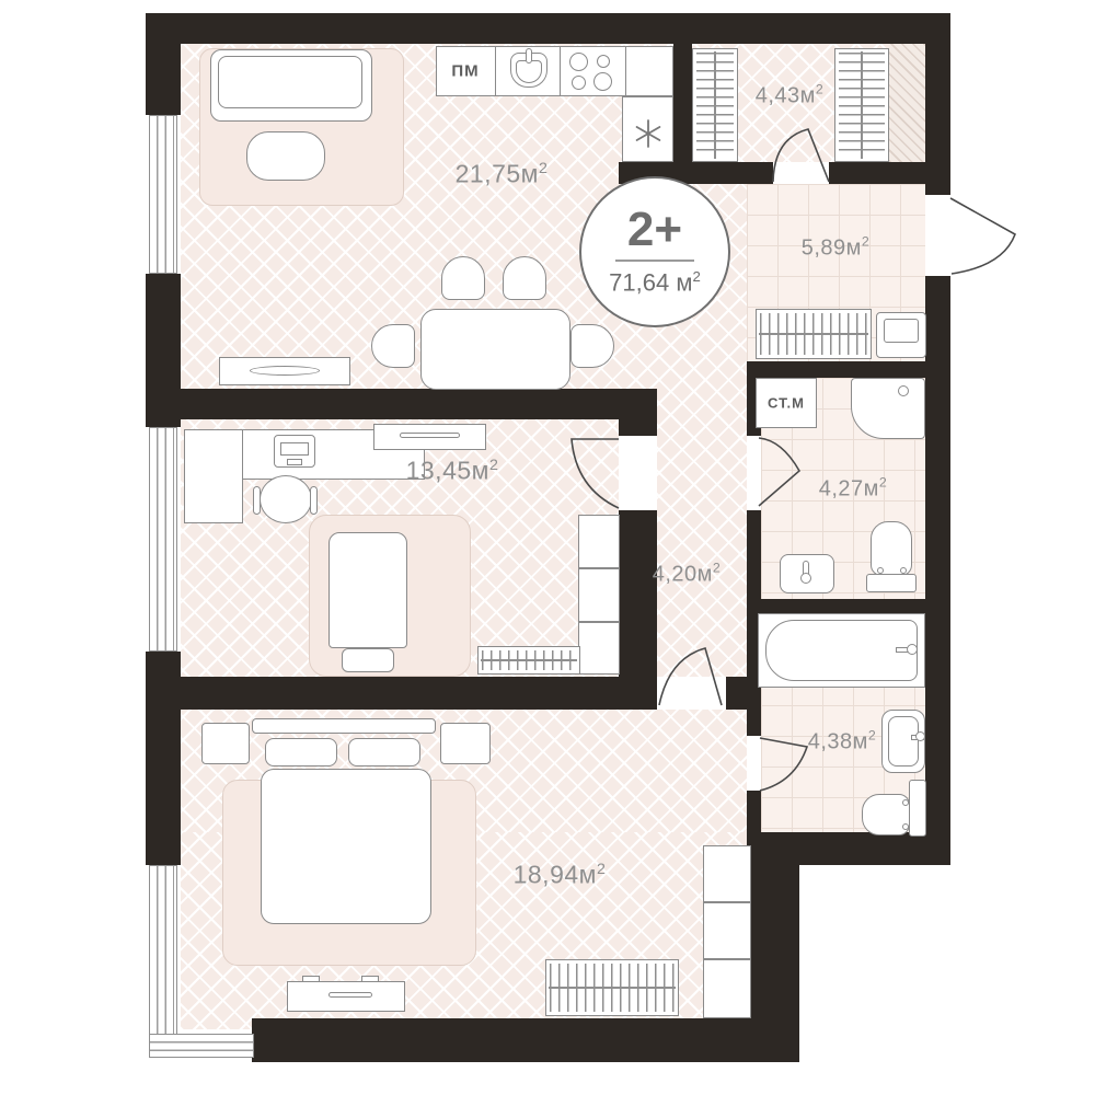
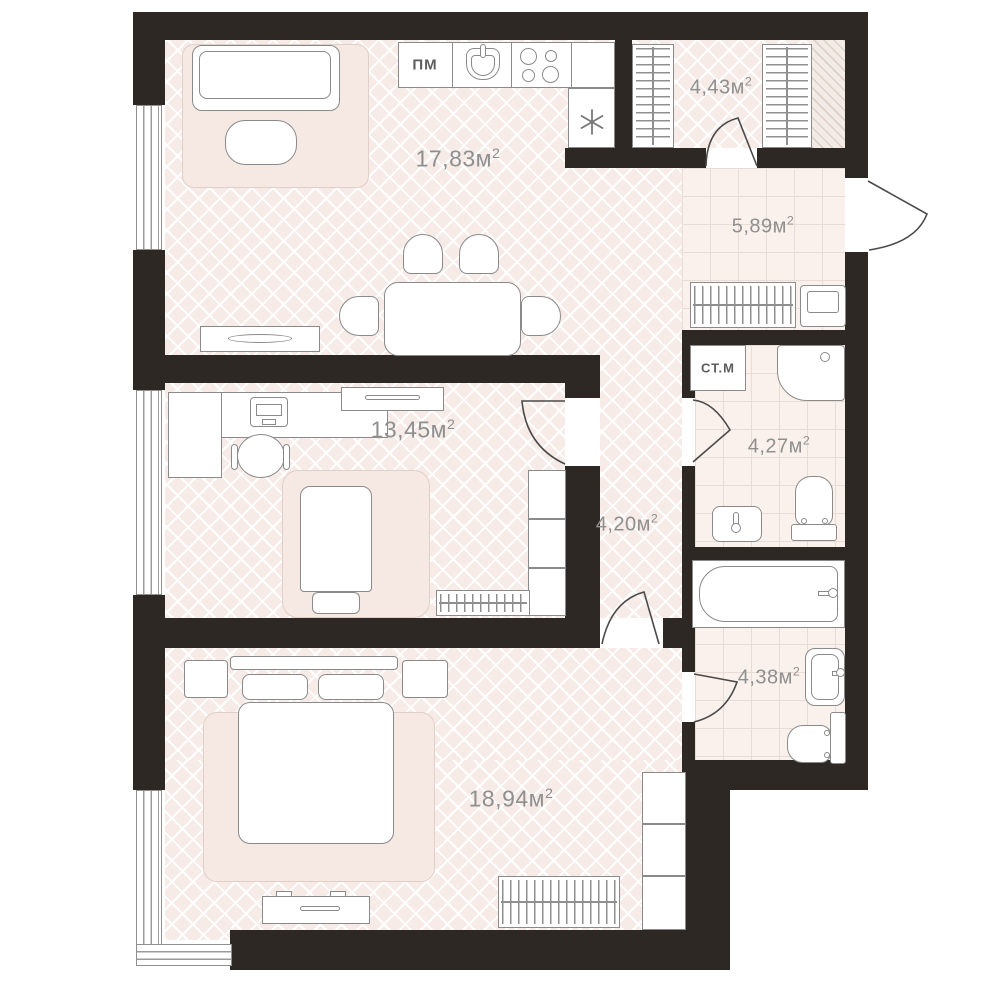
- 21,75м2
+ 17,83м2
  4,43м2
  5,89м2
  4,27м2
  13,45м2
  4,20м2
  4,38м2
  18,94м2
  ПМ
  СТ.М
- 2+
- 71,64 м2
